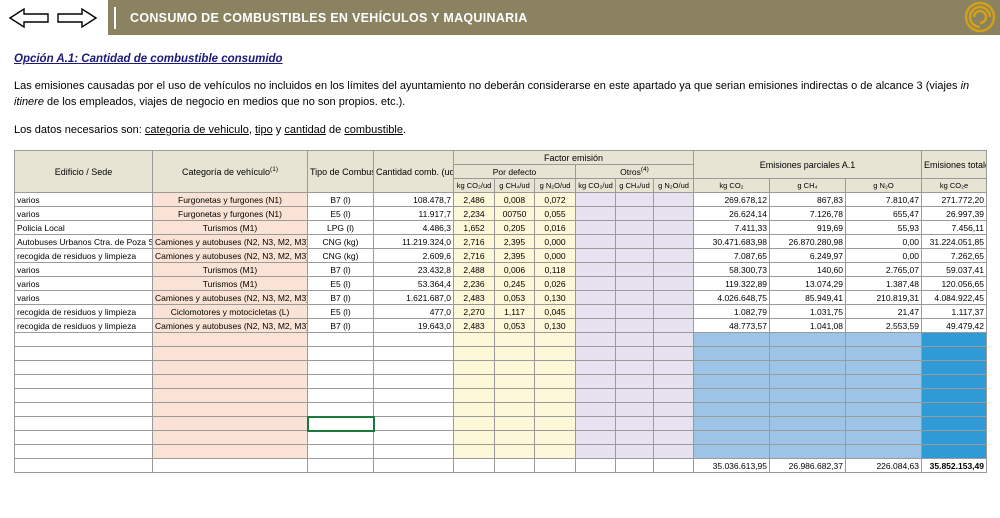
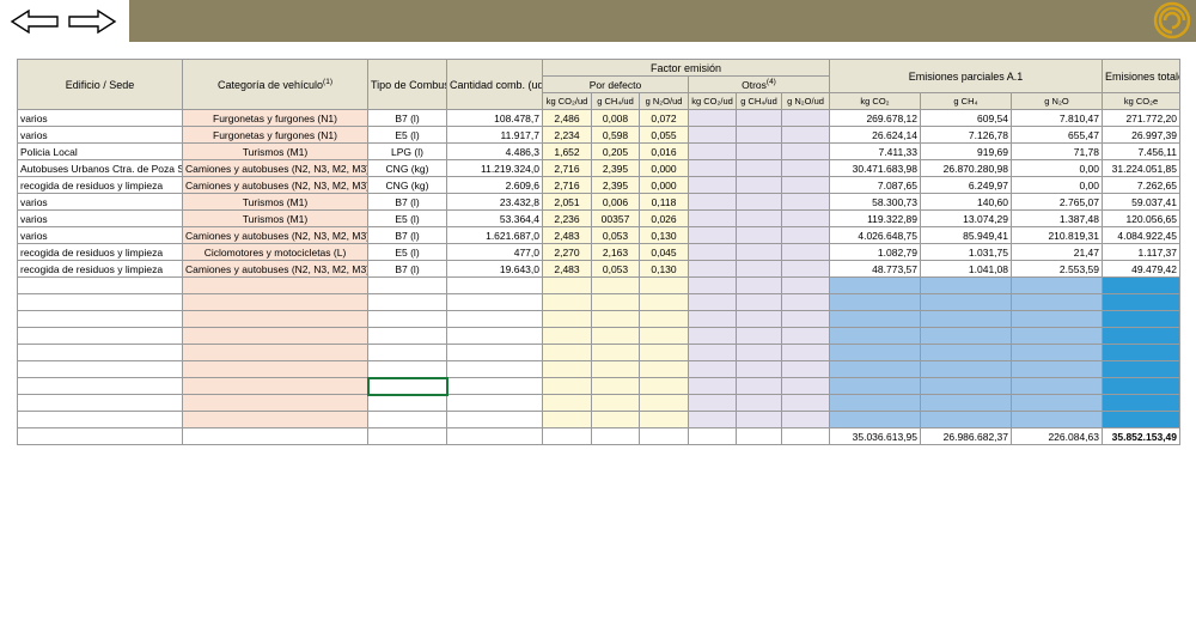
- CONSUMO DE COMBUSTIBLES EN VEHÍCULOS Y MAQUINARIA
- Opción A.1: Cantidad de combustible consumido
- Las emisiones causadas por el uso de vehículos no incluidos en los límites del ayuntamiento no deberán considerarse en este apartado ya que serian emisiones indirectas o de alcance 3 (viajes in itinere de los empleados, viajes de negocio en medios que no son propios. etc.).
- Los datos necesarios son: categoria de vehiculo, tipo y cantidad de combustible.
  Edificio / Sede	Categoría de vehículo	Tipo de Combu	Cantidad comb. (ud	Factor emisión	Emisiones parciales A.1	Emisiones total
  Por defecto	Otros
  kg CO₂/ud	g CH₄/ud	g N₂O/ud	kg CO₂/ud	g CH₄/ud	g N₂O/ud	kg CO₂	g CH₄	g N₂O	kg CO₂e
- varios	Furgonetas y furgones (N1)	B7 (l)	108.478,7	2,486	0,008	0,072				269.678,12	867,83	7.810,47	271.772,20
+ varios	Furgonetas y furgones (N1)	B7 (l)	108.478,7	2,486	0,008	0,072				269.678,12	609,54	7.810,47	271.772,20
- varios	Furgonetas y furgones (N1)	E5 (l)	11.917,7	2,234	00750	0,055				26.624,14	7.126,78	655,47	26.997,39
+ varios	Furgonetas y furgones (N1)	E5 (l)	11.917,7	2,234	0,598	0,055				26.624,14	7.126,78	655,47	26.997,39
- Policia Local	Turismos (M1)	LPG (l)	4.486,3	1,652	0,205	0,016				7.411,33	919,69	55,93	7.456,11
+ Policia Local	Turismos (M1)	LPG (l)	4.486,3	1,652	0,205	0,016				7.411,33	919,69	71,78	7.456,11
  Autobuses Urbanos Ctra. de Poza S	Camiones y autobuses (N2, N3, M2, M3	CNG (kg)	11.219.324,0	2,716	2,395	0,000				30.471.683,98	26.870.280,98	0,00	31.224.051,85
  recogida de residuos y limpieza	Camiones y autobuses (N2, N3, M2, M3	CNG (kg)	2.609,6	2,716	2,395	0,000				7.087,65	6.249,97	0,00	7.262,65
- varios	Turismos (M1)	B7 (l)	23.432,8	2,488	0,006	0,118				58.300,73	140,60	2.765,07	59.037,41
+ varios	Turismos (M1)	B7 (l)	23.432,8	2,051	0,006	0,118				58.300,73	140,60	2.765,07	59.037,41
- varios	Turismos (M1)	E5 (l)	53.364,4	2,236	0,245	0,026				119.322,89	13.074,29	1.387,48	120.056,65
+ varios	Turismos (M1)	E5 (l)	53.364,4	2,236	00357	0,026				119.322,89	13.074,29	1.387,48	120.056,65
  varios	Camiones y autobuses (N2, N3, M2, M3	B7 (l)	1.621.687,0	2,483	0,053	0,130				4.026.648,75	85.949,41	210.819,31	4.084.922,45
- recogida de residuos y limpieza	Ciclomotores y motocicletas (L)	E5 (l)	477,0	2,270	1,117	0,045				1.082,79	1.031,75	21,47	1.117,37
+ recogida de residuos y limpieza	Ciclomotores y motocicletas (L)	E5 (l)	477,0	2,270	2,163	0,045				1.082,79	1.031,75	21,47	1.117,37
  recogida de residuos y limpieza	Camiones y autobuses (N2, N3, M2, M3	B7 (l)	19.643,0	2,483	0,053	0,130				48.773,57	1.041,08	2.553,59	49.479,42
  										35.036.613,95	26.986.682,37	226.084,63	35.852.153,49
